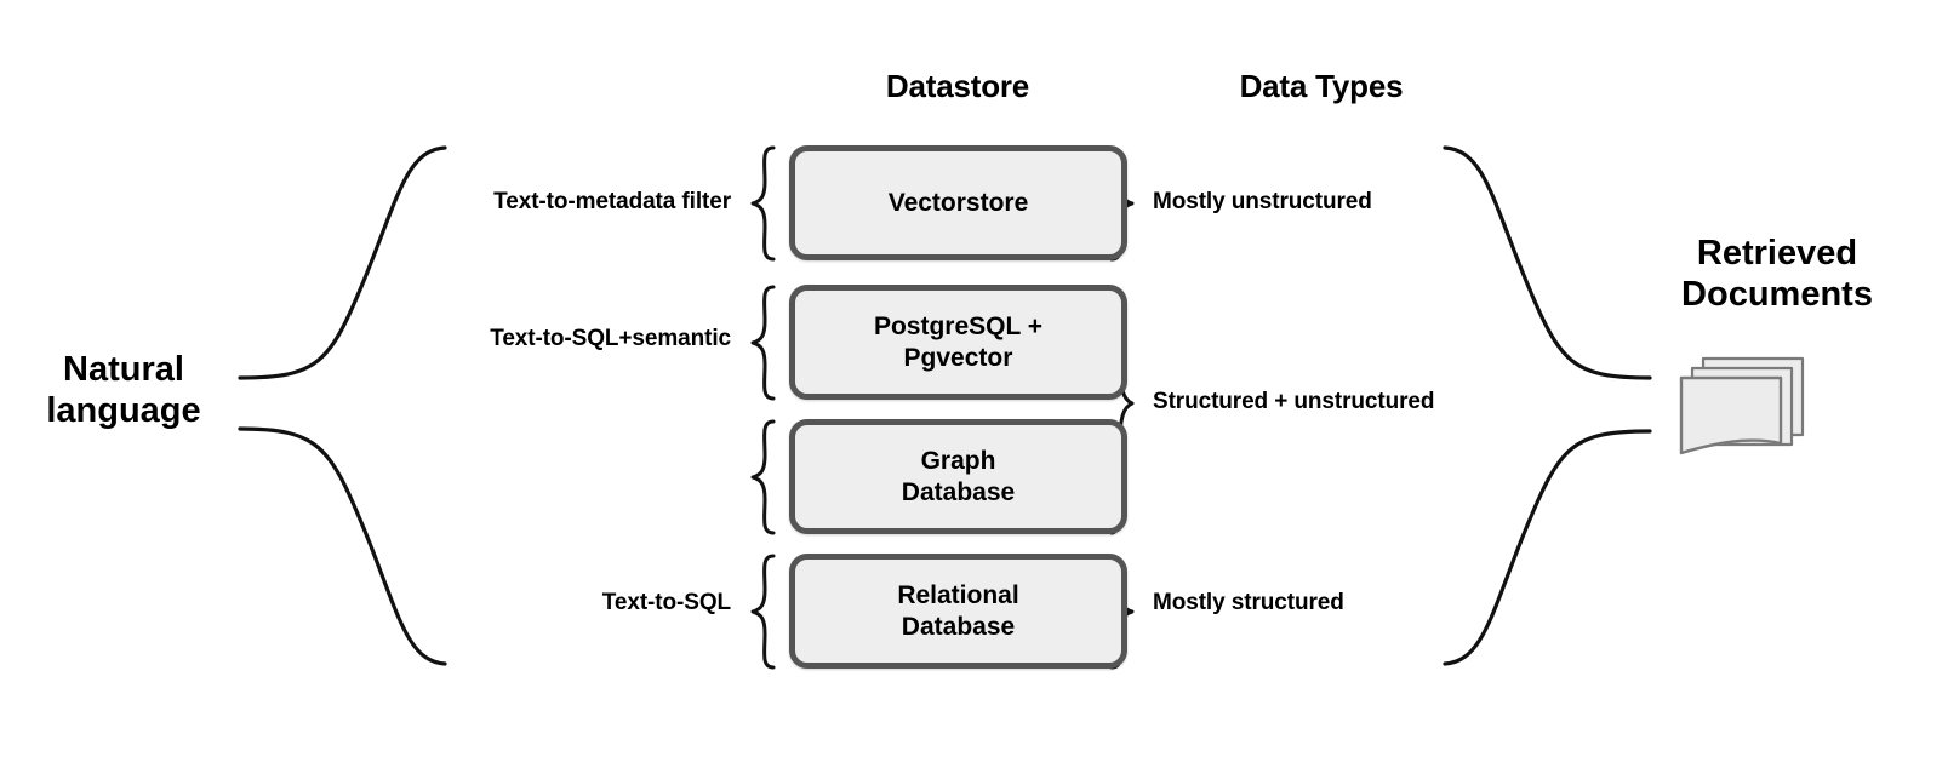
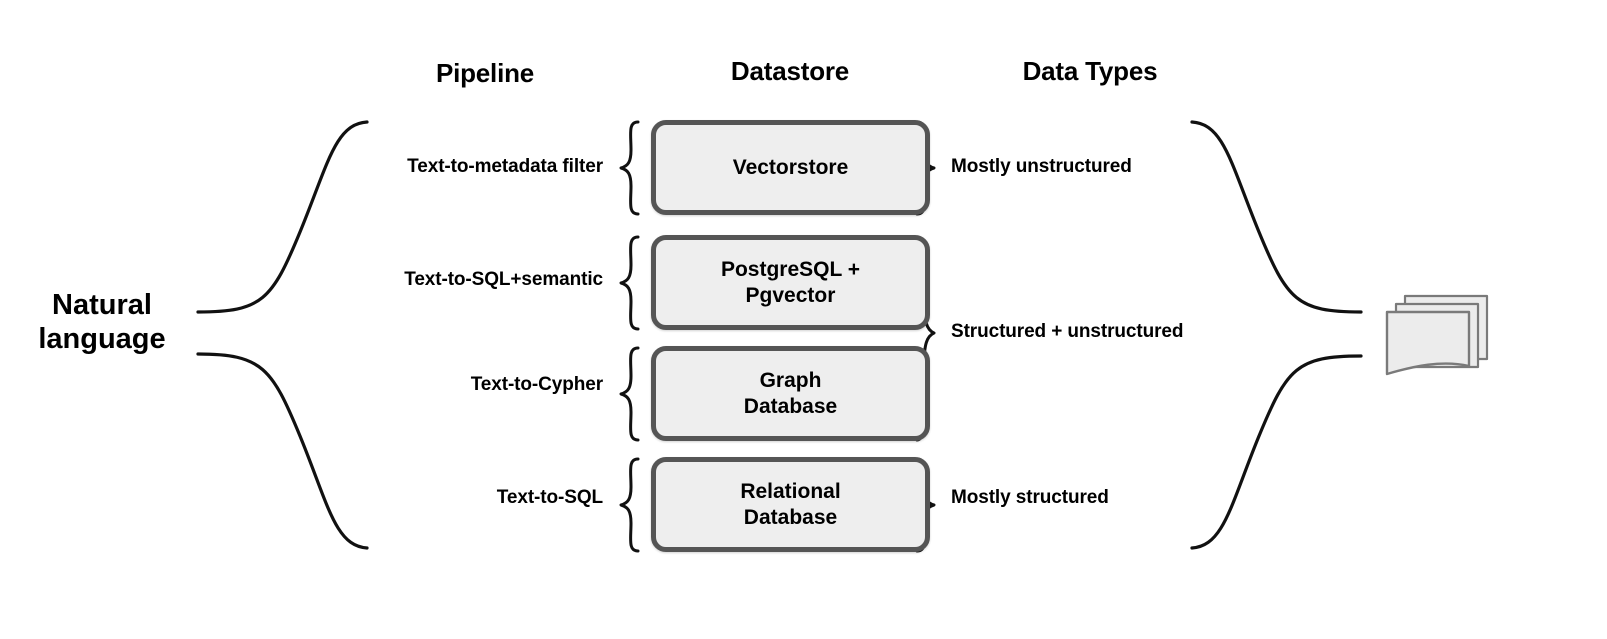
+ Pipeline
  Datastore
  Data Types
  Natural
  language
- Retrieved
- Documents
  Text-to-metadata filter
  Text-to-SQL+semantic
+ Text-to-Cypher
  Text-to-SQL
  Vectorstore
  PostgreSQL +
  Pgvector
  Graph
  Database
  Relational
  Database
  Mostly unstructured
  Structured + unstructured
  Mostly structured
